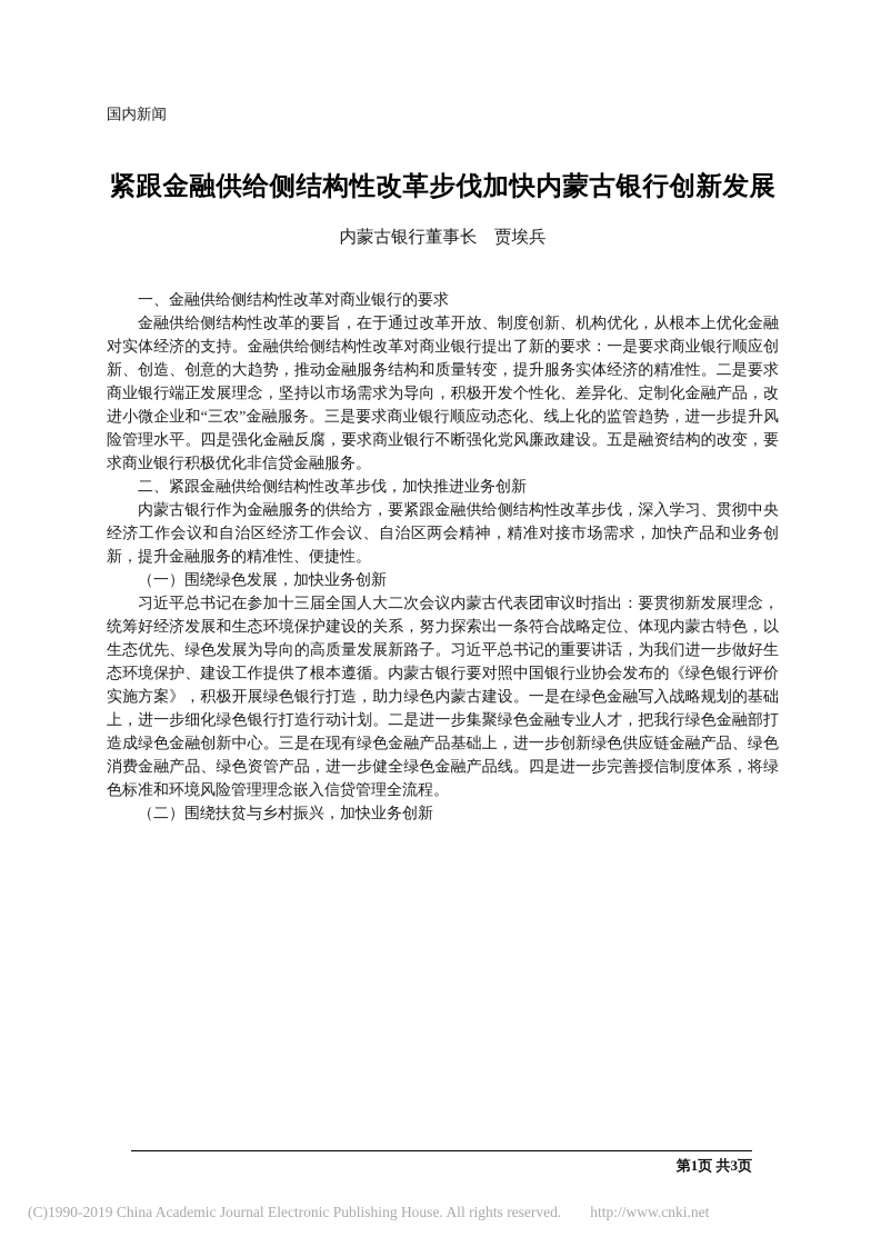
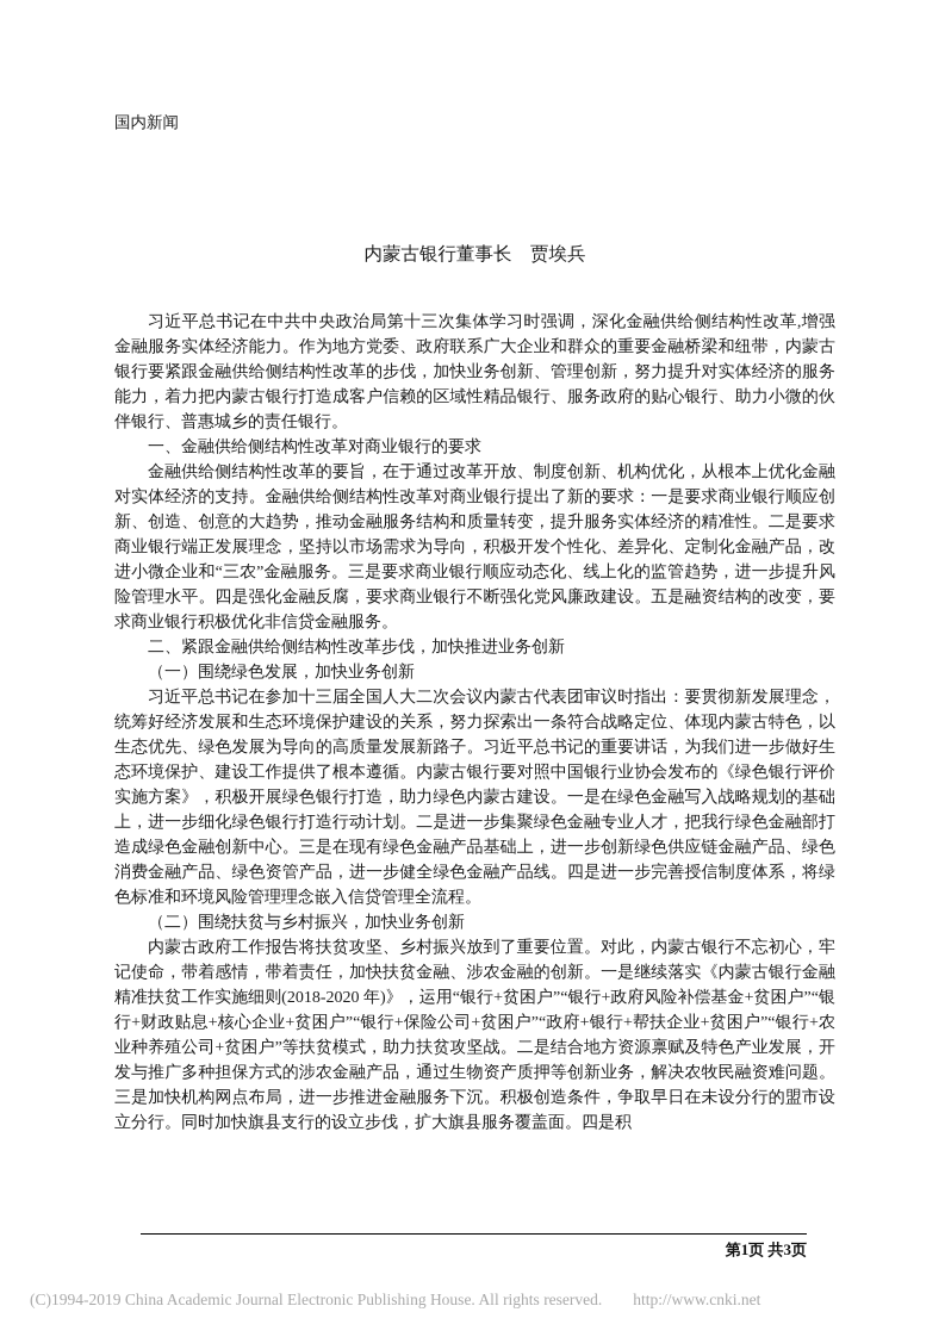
  国内新闻
- 紧跟金融供给侧结构性改革步伐加快内蒙古银行创新发展
  内蒙古银行董事长 贾埃兵
+ 习近平总书记在中共中央政治局第十三次集体学习时强调，深化金融供给侧结构性改革,增强金融服务实体经济能力。作为地方党委、政府联系广大企业和群众的重要金融桥梁和纽带，内蒙古银行要紧跟金融供给侧结构性改革的步伐，加快业务创新、管理创新，努力提升对实体经济的服务能力，着力把内蒙古银行打造成客户信赖的区域性精品银行、服务政府的贴心银行、助力小微的伙伴银行、普惠城乡的责任银行。
  一、金融供给侧结构性改革对商业银行的要求
  金融供给侧结构性改革的要旨，在于通过改革开放、制度创新、机构优化，从根本上优化金融对实体经济的支持。金融供给侧结构性改革对商业银行提出了新的要求：一是要求商业银行顺应创新、创造、创意的大趋势，推动金融服务结构和质量转变，提升服务实体经济的精准性。二是要求商业银行端正发展理念，坚持以市场需求为导向，积极开发个性化、差异化、定制化金融产品，改进小微企业和“三农”金融服务。三是要求商业银行顺应动态化、线上化的监管趋势，进一步提升风险管理水平。四是强化金融反腐，要求商业银行不断强化党风廉政建设。五是融资结构的改变，要求商业银行积极优化非信贷金融服务。
  二、紧跟金融供给侧结构性改革步伐，加快推进业务创新
- 内蒙古银行作为金融服务的供给方，要紧跟金融供给侧结构性改革步伐，深入学习、贯彻中央经济工作会议和自治区经济工作会议、自治区两会精神，精准对接市场需求，加快产品和业务创新，提升金融服务的精准性、便捷性。
  （一）围绕绿色发展，加快业务创新
  习近平总书记在参加十三届全国人大二次会议内蒙古代表团审议时指出：要贯彻新发展理念，统筹好经济发展和生态环境保护建设的关系，努力探索出一条符合战略定位、体现内蒙古特色，以生态优先、绿色发展为导向的高质量发展新路子。习近平总书记的重要讲话，为我们进一步做好生态环境保护、建设工作提供了根本遵循。内蒙古银行要对照中国银行业协会发布的《绿色银行评价实施方案》，积极开展绿色银行打造，助力绿色内蒙古建设。一是在绿色金融写入战略规划的基础上，进一步细化绿色银行打造行动计划。二是进一步集聚绿色金融专业人才，把我行绿色金融部打造成绿色金融创新中心。三是在现有绿色金融产品基础上，进一步创新绿色供应链金融产品、绿色消费金融产品、绿色资管产品，进一步健全绿色金融产品线。四是进一步完善授信制度体系，将绿色标准和环境风险管理理念嵌入信贷管理全流程。
  （二）围绕扶贫与乡村振兴，加快业务创新
+ 内蒙古政府工作报告将扶贫攻坚、乡村振兴放到了重要位置。对此，内蒙古银行不忘初心，牢记使命，带着感情，带着责任，加快扶贫金融、涉农金融的创新。一是继续落实《内蒙古银行金融精准扶贫工作实施细则(2018-2020 年)》，运用“银行+贫困户”“银行+政府风险补偿基金+贫困户”“银行+财政贴息+核心企业+贫困户”“银行+保险公司+贫困户”“政府+银行+帮扶企业+贫困户”“银行+农业种养殖公司+贫困户”等扶贫模式，助力扶贫攻坚战。二是结合地方资源禀赋及特色产业发展，开发与推广多种担保方式的涉农金融产品，通过生物资产质押等创新业务，解决农牧民融资难问题。三是加快机构网点布局，进一步推进金融服务下沉。积极创造条件，争取早日在未设分行的盟市设立分行。同时加快旗县支行的设立步伐，扩大旗县服务覆盖面。四是积
  第1页 共3页
- (C)1990-2019 China Academic Journal Electronic Publishing House. All rights reserved. http://www.cnki.net
+ (C)1994-2019 China Academic Journal Electronic Publishing House. All rights reserved. http://www.cnki.net
